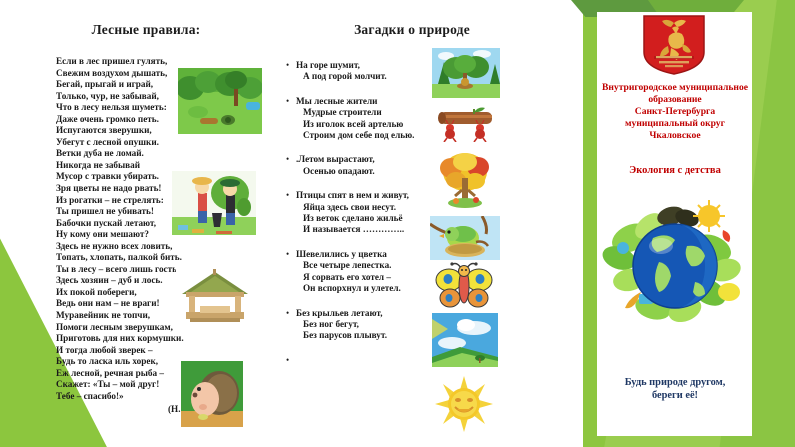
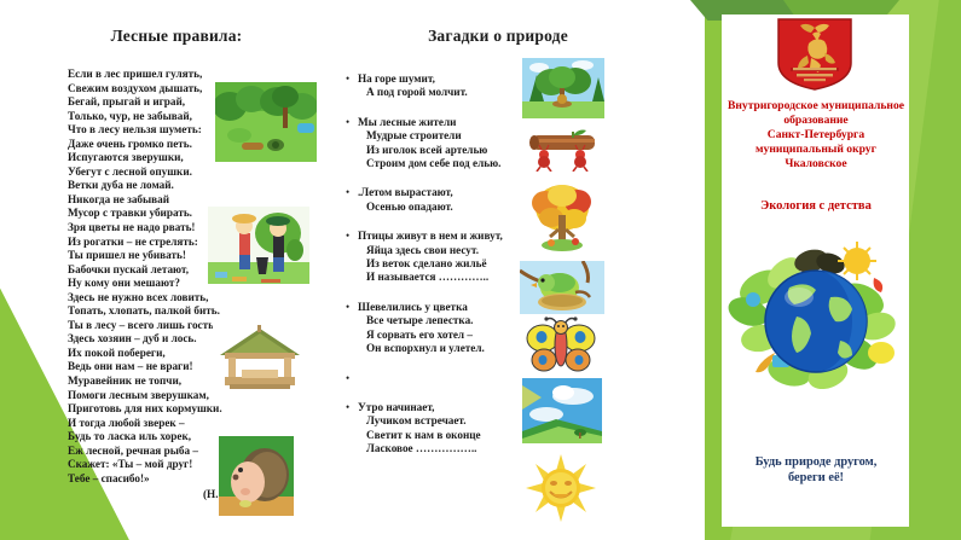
  Лесные правила:
  Если в лес пришел гулять,
  Свежим воздухом дышать,
  Бегай, прыгай и играй,
  Только, чур, не забывай,
  Что в лесу нельзя шуметь:
  Даже очень громко петь.
  Испугаются зверушки,
  Убегут с лесной опушки.
  Ветки дуба не ломай.
  Никогда не забывай
  Мусор с травки убирать.
  Зря цветы не надо рвать!
  Из рогатки – не стрелять:
  Ты пришел не убивать!
  Бабочки пускай летают,
  Ну кому они мешают?
  Здесь не нужно всех ловить,
  Топать, хлопать, палкой бить.
  Ты в лесу – всего лишь гость
  Здесь хозяин – дуб и лось.
  Их покой побереги,
  Ведь они нам – не враги!
  Муравейник не топчи,
  Помоги лесным зверушкам,
  Приготовь для них кормушки.
  И тогда любой зверек –
  Будь то ласка иль хорек,
  Еж лесной, речная рыба –
  Скажет: «Ты – мой друг!
  Тебе – спасибо!»
  Загадки о природе
  •
  На горе шумит,
  А под горой молчит.
  •
  Мы лесные жители
  Мудрые строители
  Из иголок всей артелью
  Строим дом себе под елью.
  •
  .Летом вырастают,
  Осенью опадают.
  •
- Птицы спят в нем и живут,
+ Птицы живут в нем и живут,
  Яйца здесь свои несут.
  Из веток сделано жильё
  И называется …………..
  •
  Шевелились у цветка
  Все четыре лепестка.
  Я сорвать его хотел –
  Он вспорхнул и улетел.
  •
- Без крыльев летают,
- Без ног бегут,
- Без парусов плывут.
  •
+ Утро начинает,
+ Лучиком встречает.
+ Светит к нам в оконце
+ Ласковое ……………..
  Внутригородское муниципальное
  образование
  Санкт-Петербурга
  муниципальный округ Чкаловское
  Экология с детства
  Будь природе другом,
  береги её!
